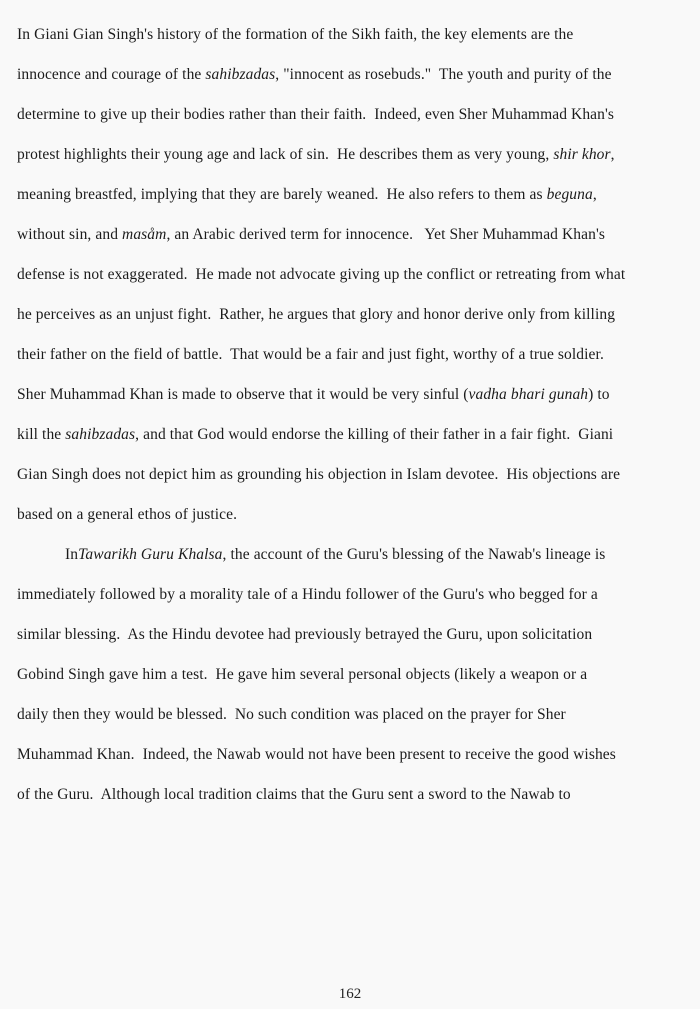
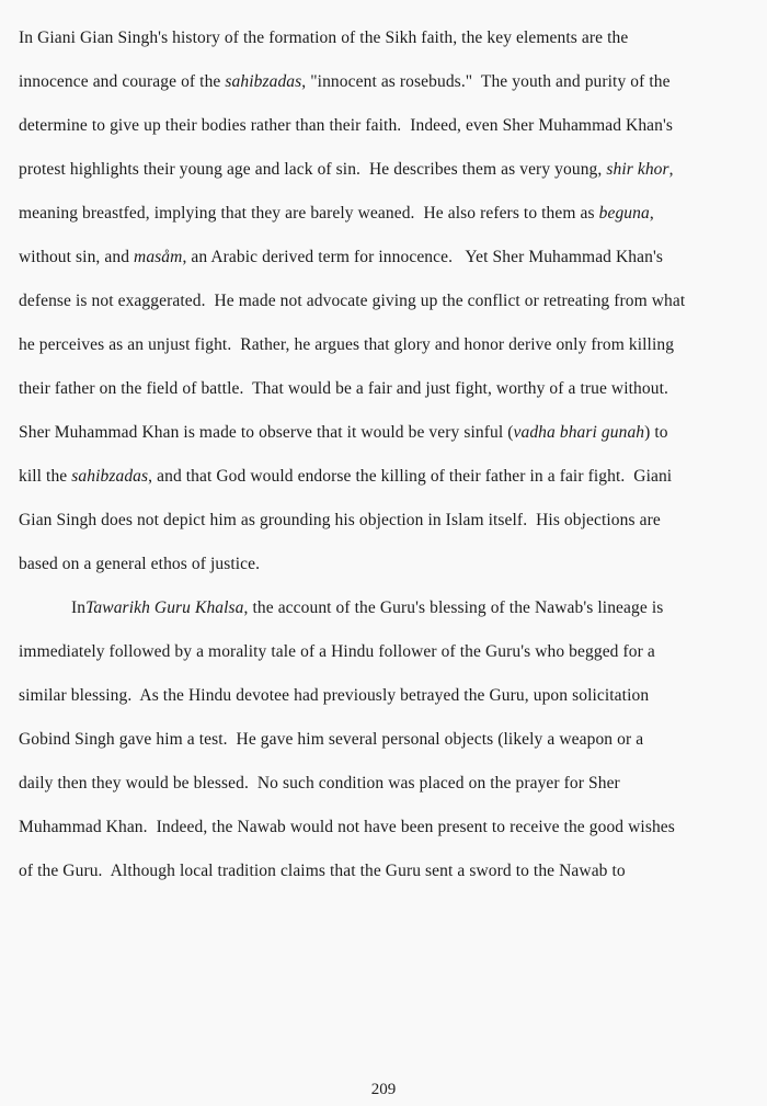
  In Giani Gian Singh's history of the formation of the Sikh faith, the key elements are the
  innocence and courage of the sahibzadas, "innocent as rosebuds." The youth and purity of the
  determine to give up their bodies rather than their faith. Indeed, even Sher Muhammad Khan's
  protest highlights their young age and lack of sin. He describes them as very young, shir khor,
  meaning breastfed, implying that they are barely weaned. He also refers to them as beguna,
  without sin, and masåm, an Arabic derived term for innocence. Yet Sher Muhammad Khan's
  defense is not exaggerated. He made not advocate giving up the conflict or retreating from what
  he perceives as an unjust fight. Rather, he argues that glory and honor derive only from killing
- their father on the field of battle. That would be a fair and just fight, worthy of a true soldier.
+ their father on the field of battle. That would be a fair and just fight, worthy of a true without.
  Sher Muhammad Khan is made to observe that it would be very sinful (vadha bhari gunah) to
  kill the sahibzadas, and that God would endorse the killing of their father in a fair fight. Giani
- Gian Singh does not depict him as grounding his objection in Islam devotee. His objections are
+ Gian Singh does not depict him as grounding his objection in Islam itself. His objections are
  based on a general ethos of justice.
  InTawarikh Guru Khalsa, the account of the Guru's blessing of the Nawab's lineage is
  immediately followed by a morality tale of a Hindu follower of the Guru's who begged for a
  similar blessing. As the Hindu devotee had previously betrayed the Guru, upon solicitation
  Gobind Singh gave him a test. He gave him several personal objects (likely a weapon or a
  daily then they would be blessed. No such condition was placed on the prayer for Sher
  Muhammad Khan. Indeed, the Nawab would not have been present to receive the good wishes
  of the Guru. Although local tradition claims that the Guru sent a sword to the Nawab to
- 162
+ 209
